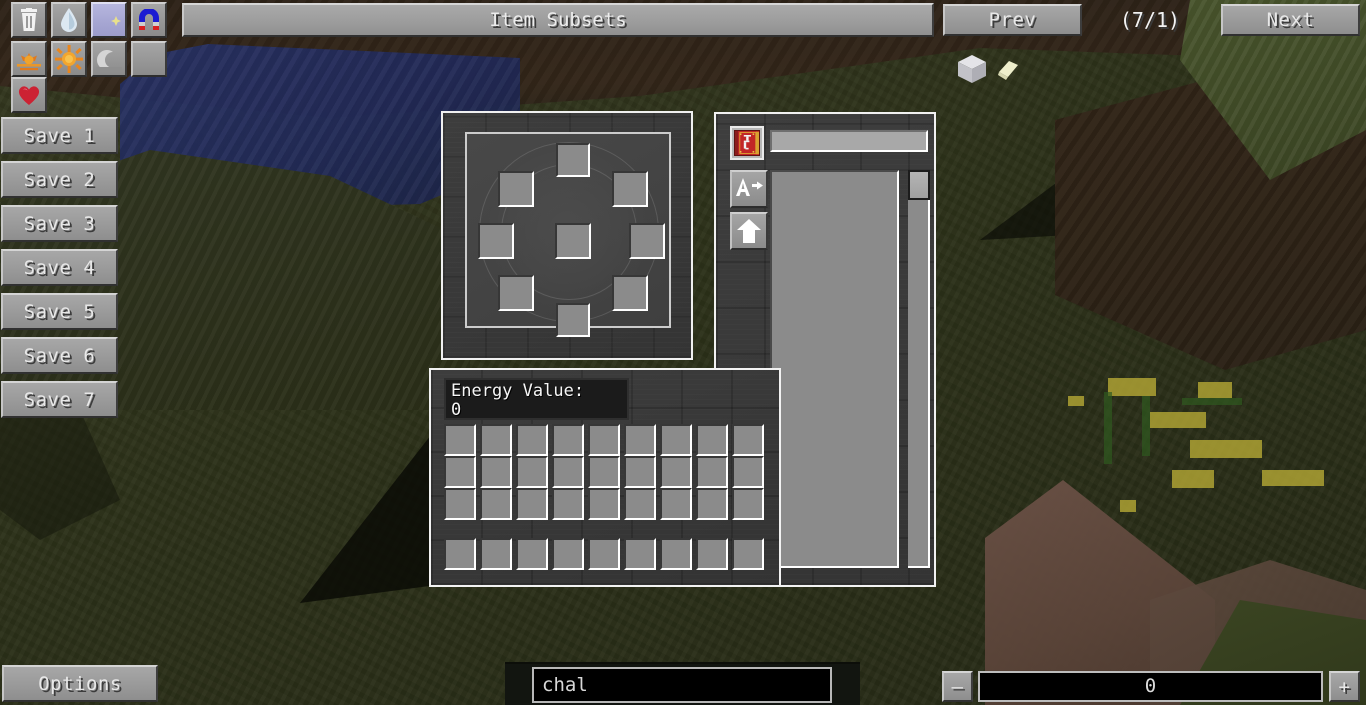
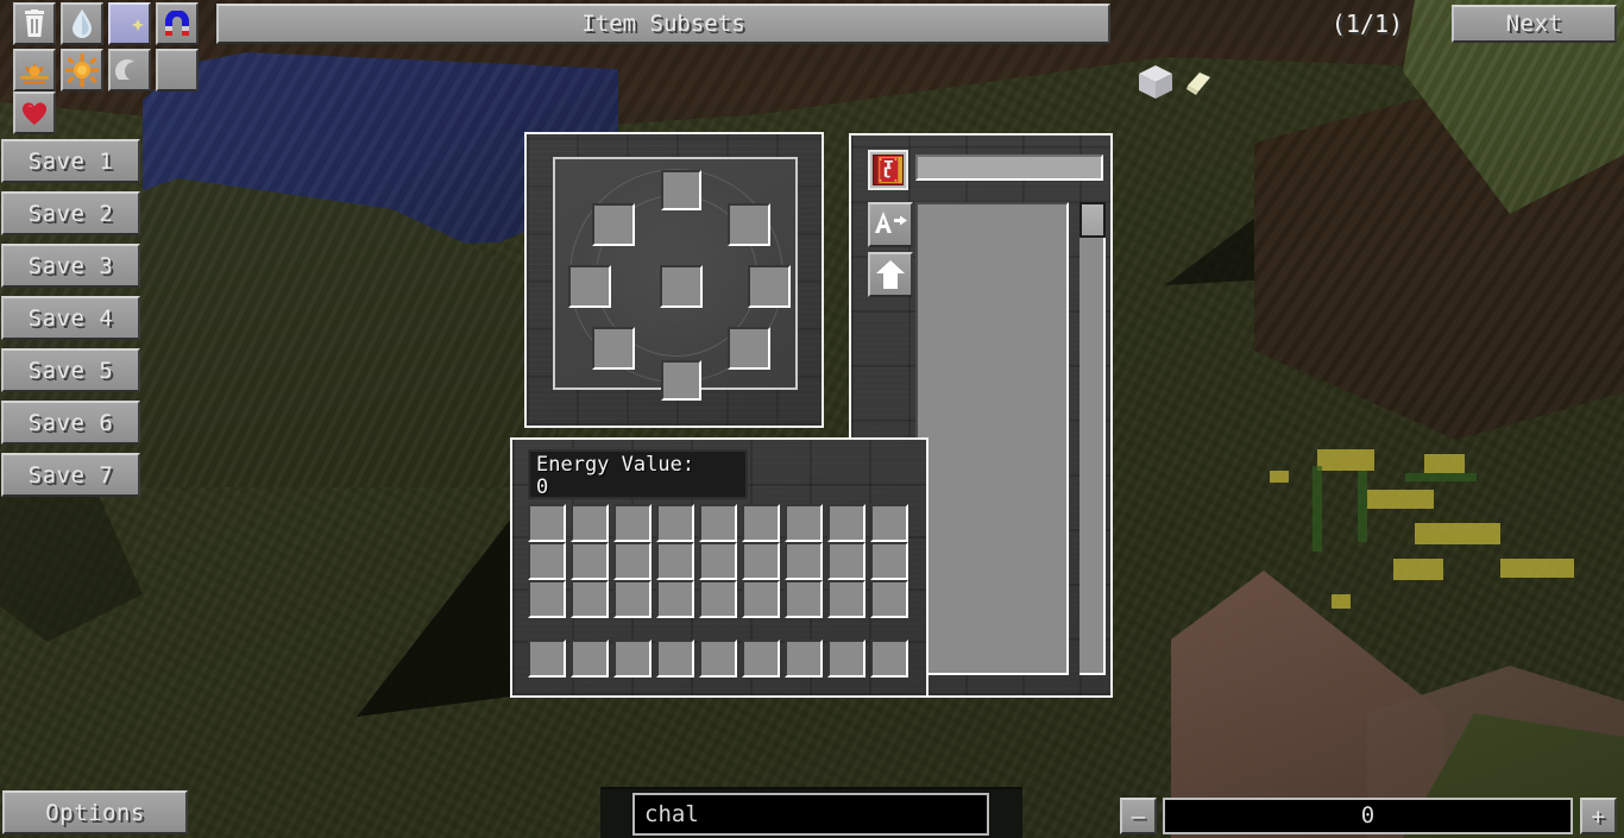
  Save 1
  Save 2
  Save 3
  Save 4
  Save 5
  Save 6
  Save 7
  Item Subsets
- Prev
- (7/1)
+ (1/1)
  Next
  Energy Value:
  0
  Options
  chal
  –
  0
  +
